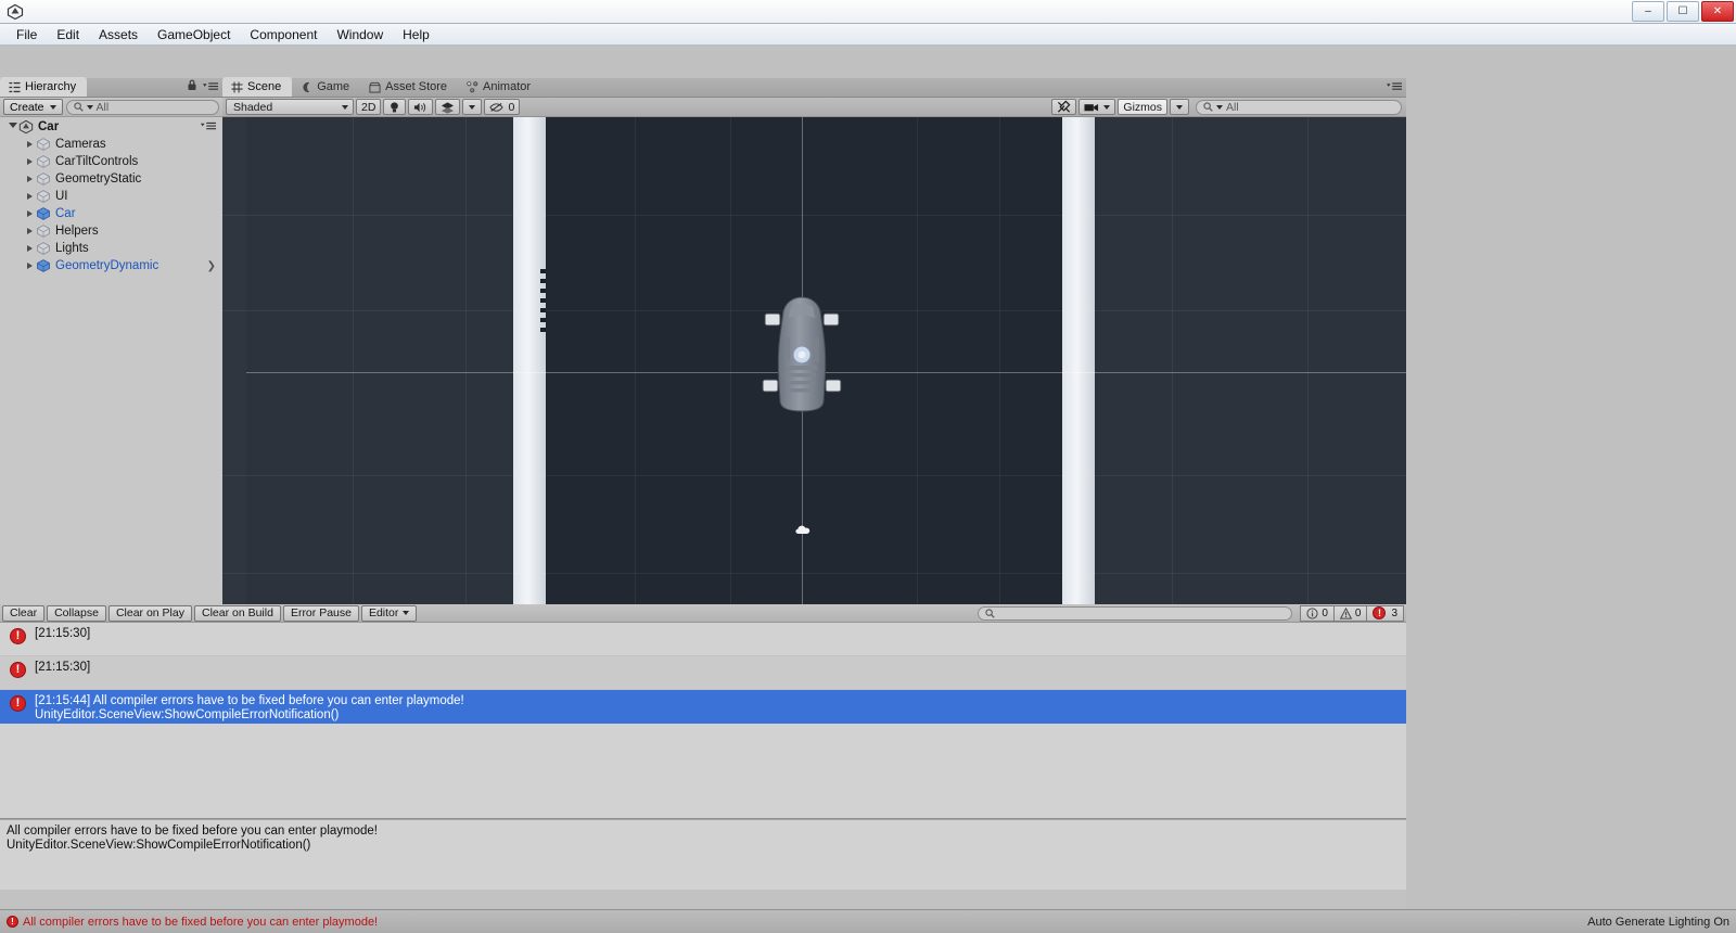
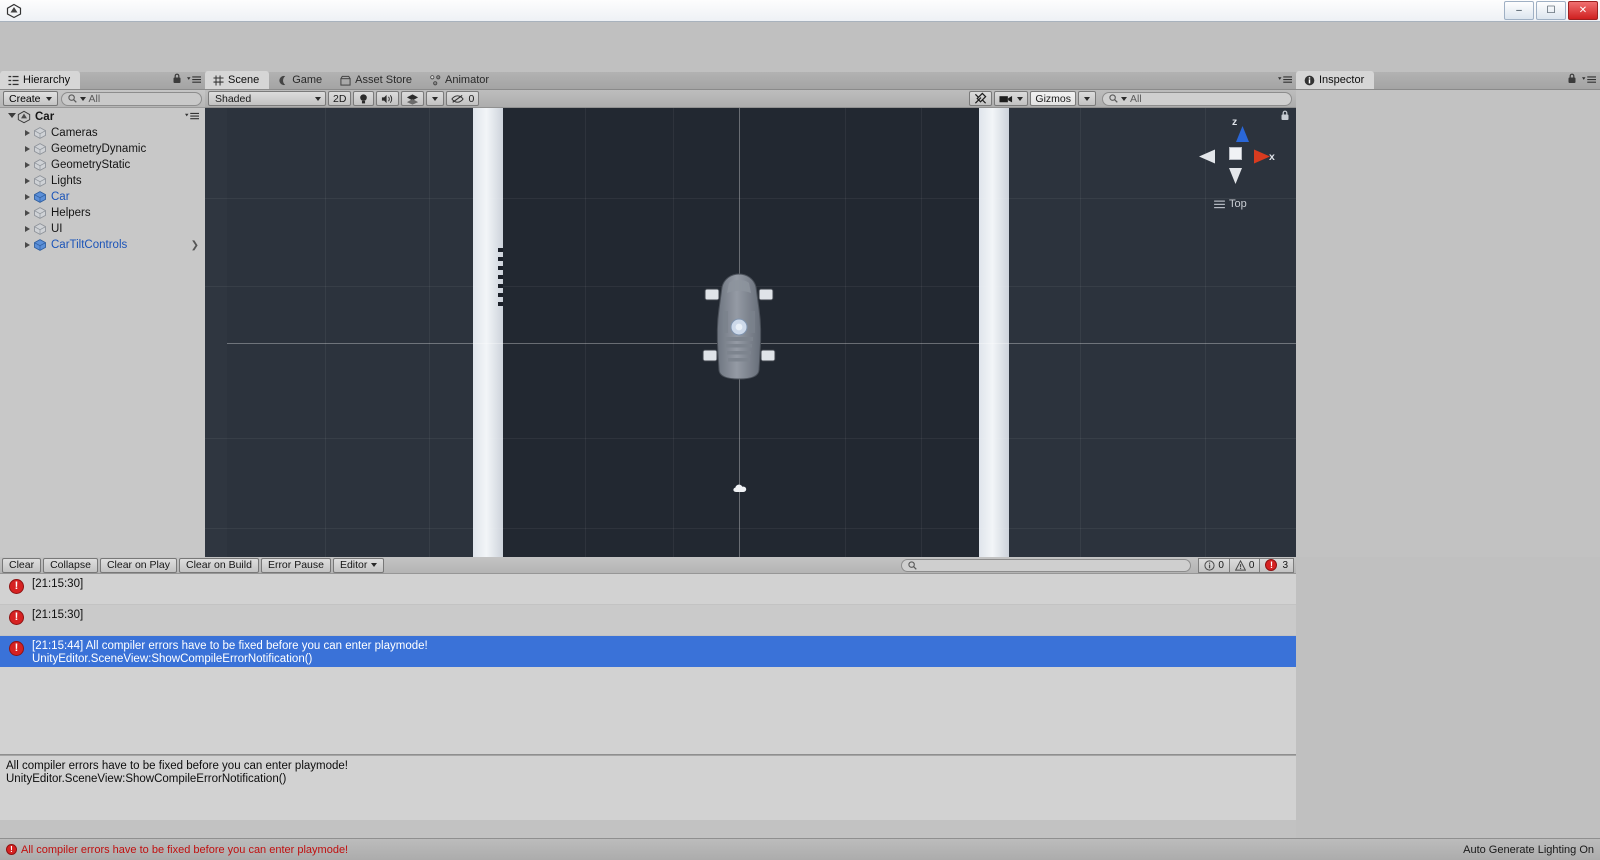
  –
  ☐
  ✕
- File
- Edit
- Assets
- GameObject
- Component
- Window
- Help
  Hierarchy
  Create
  All
  Car
  Cameras
- CarTiltControls
+ GeometryDynamic
  GeometryStatic
- UI
+ Lights
  Car
  Helpers
- Lights
+ UI
- GeometryDynamic
+ CarTiltControls
  ❯
  Scene
  Game
  Asset Store
  Animator
  Shaded
  2D
  0
  Gizmos
  All
+ z
+ x
+ Top
+ Inspector
  Clear
  Collapse
  Clear on Play
  Clear on Build
  Error Pause
  Editor
  0
  0
  !
  3
  !
  [21:15:30]
  !
  [21:15:30]
  !
  [21:15:44] All compiler errors have to be fixed before you can enter playmode!
  UnityEditor.SceneView:ShowCompileErrorNotification()
  All compiler errors have to be fixed before you can enter playmode!
  UnityEditor.SceneView:ShowCompileErrorNotification()
  !
  All compiler errors have to be fixed before you can enter playmode!
  Auto Generate Lighting On
